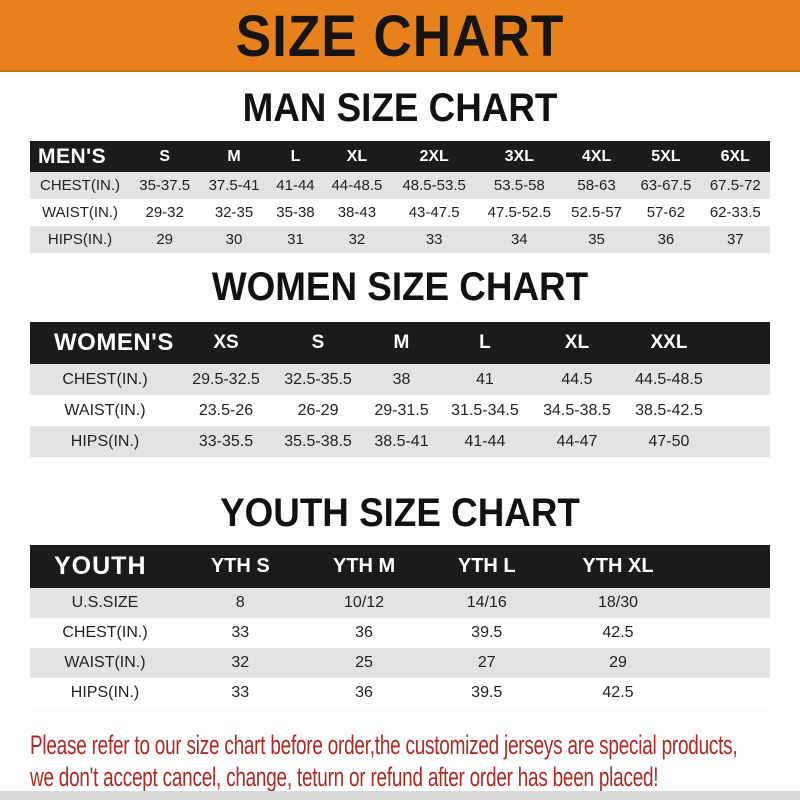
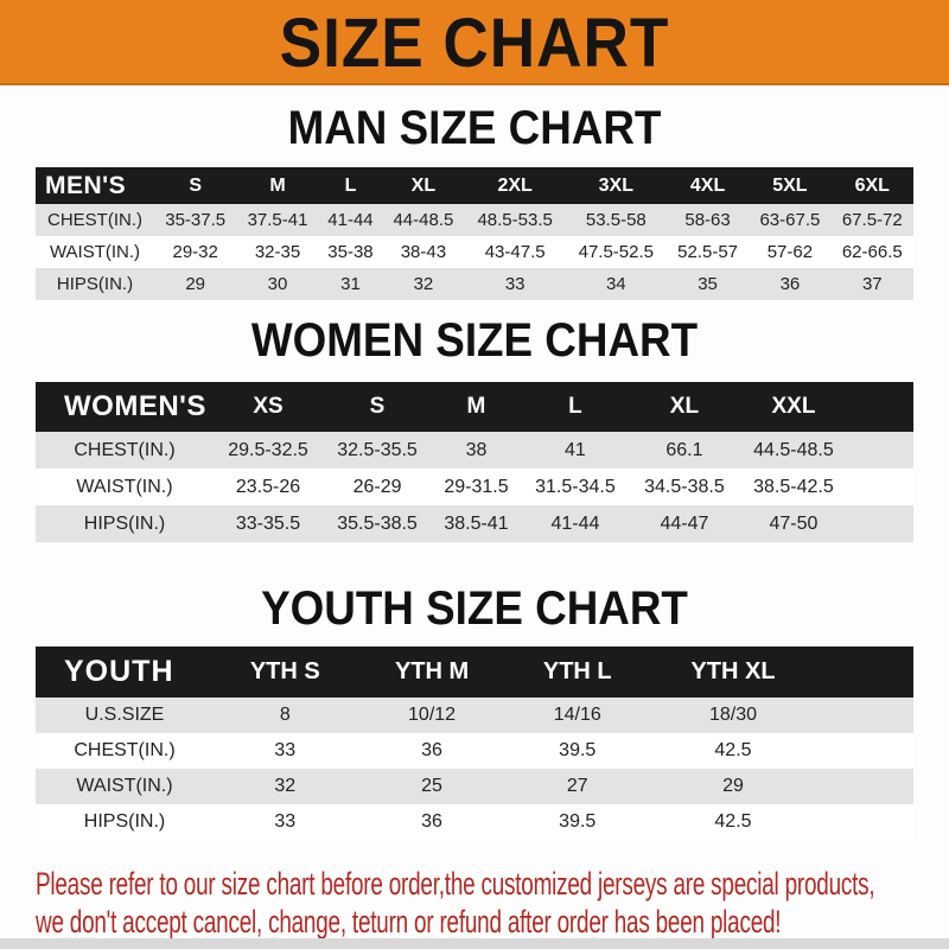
  SIZE CHART
  MAN SIZE CHART
  MEN'S	S	M	L	XL	2XL	3XL	4XL	5XL	6XL
  CHEST(IN.)	35-37.5	37.5-41	41-44	44-48.5	48.5-53.5	53.5-58	58-63	63-67.5	67.5-72
- WAIST(IN.)	29-32	32-35	35-38	38-43	43-47.5	47.5-52.5	52.5-57	57-62	62-33.5
+ WAIST(IN.)	29-32	32-35	35-38	38-43	43-47.5	47.5-52.5	52.5-57	57-62	62-66.5
  HIPS(IN.)	29	30	31	32	33	34	35	36	37
  WOMEN SIZE CHART
  WOMEN'S	XS	S	M	L	XL	XXL
- CHEST(IN.)	29.5-32.5	32.5-35.5	38	41	44.5	44.5-48.5
+ CHEST(IN.)	29.5-32.5	32.5-35.5	38	41	66.1	44.5-48.5
  WAIST(IN.)	23.5-26	26-29	29-31.5	31.5-34.5	34.5-38.5	38.5-42.5
  HIPS(IN.)	33-35.5	35.5-38.5	38.5-41	41-44	44-47	47-50
  YOUTH SIZE CHART
  YOUTH	YTH S	YTH M	YTH L	YTH XL
  U.S.SIZE	8	10/12	14/16	18/30
  CHEST(IN.)	33	36	39.5	42.5
  WAIST(IN.)	32	25	27	29
  HIPS(IN.)	33	36	39.5	42.5
  Please refer to our size chart before order,the customized jerseys are special products,
  we don't accept cancel, change, teturn or refund after order has been placed!
